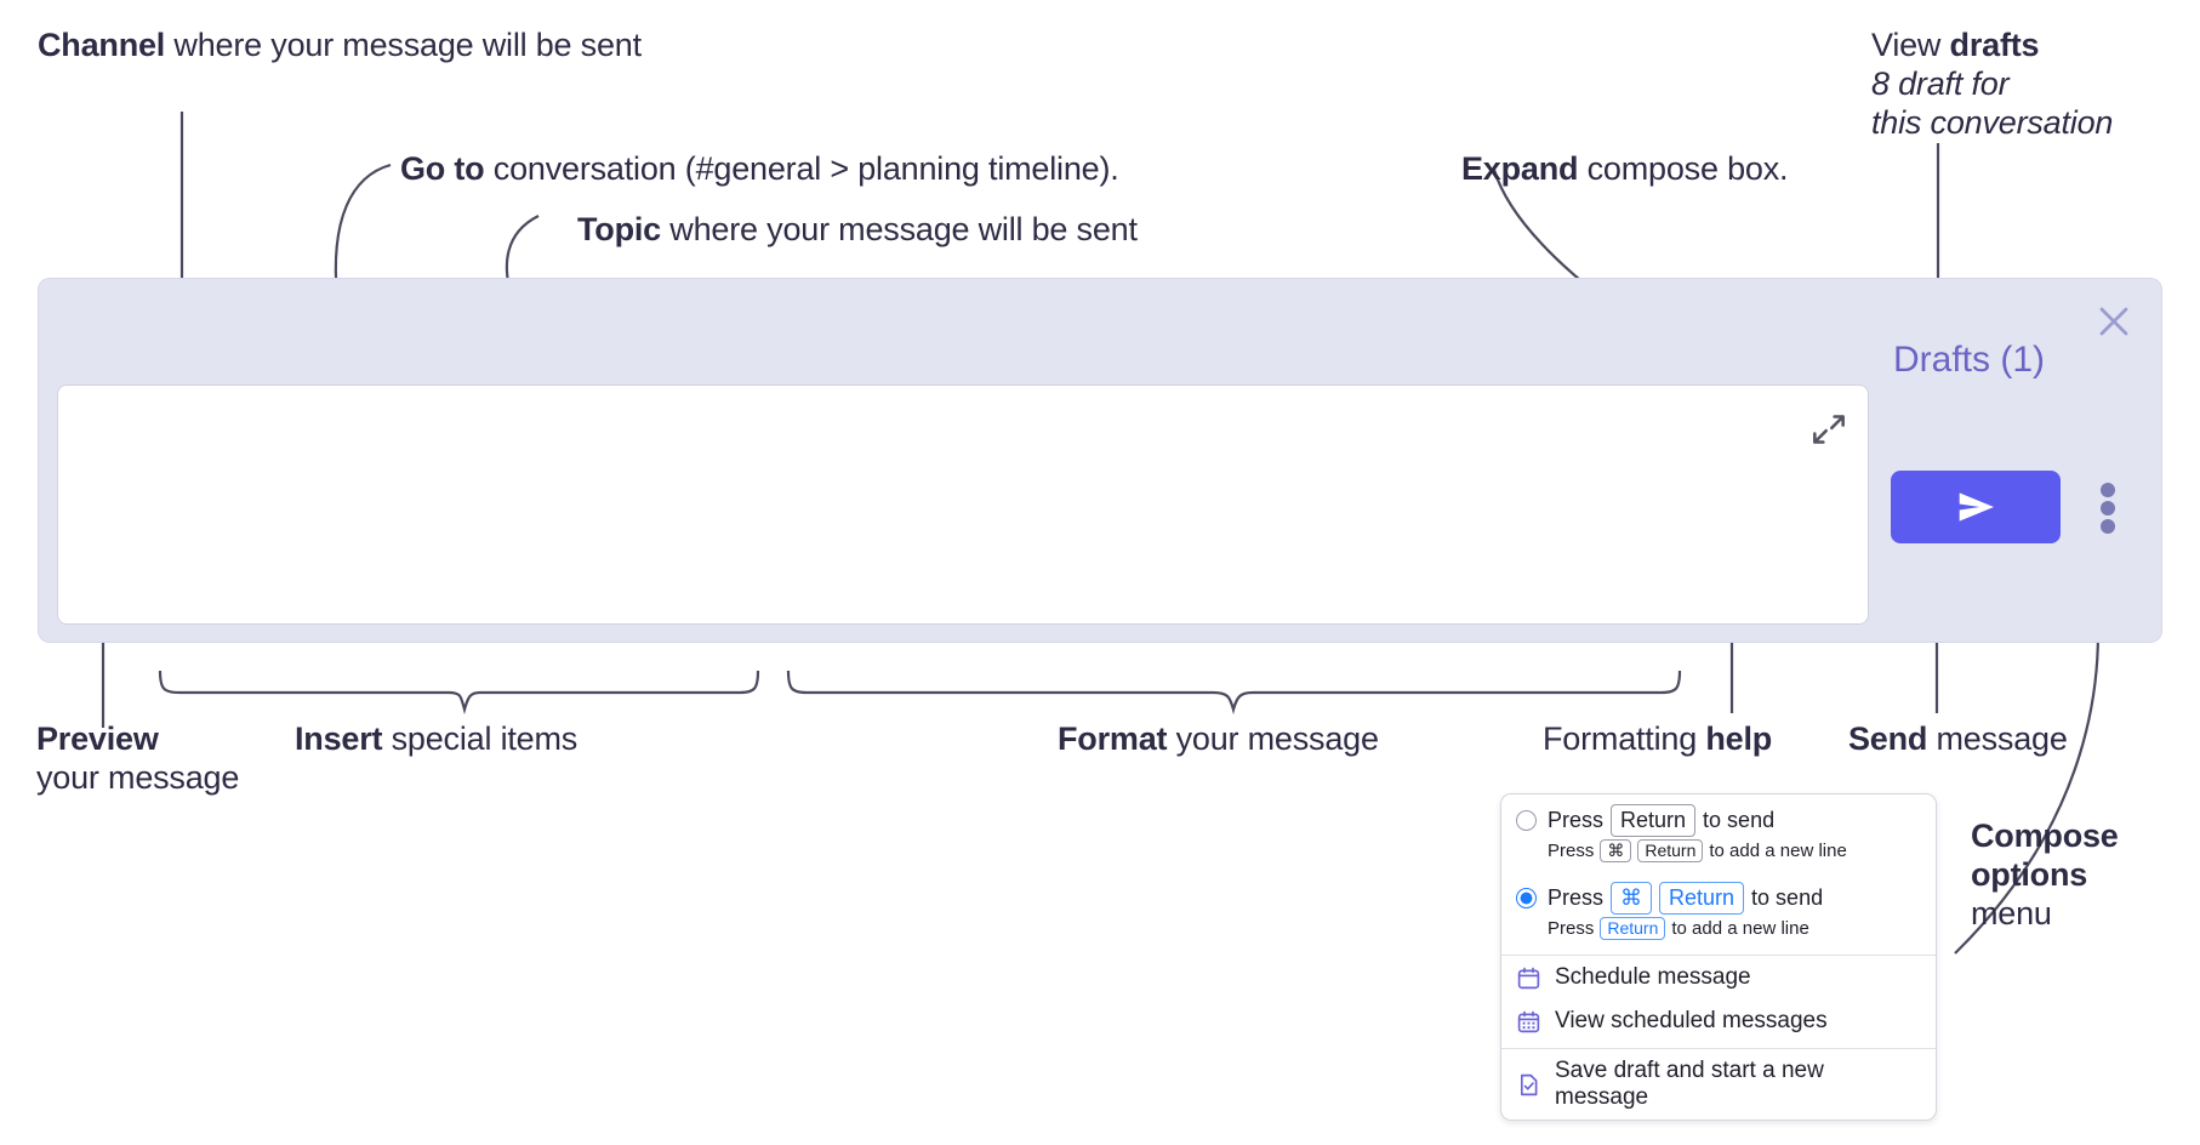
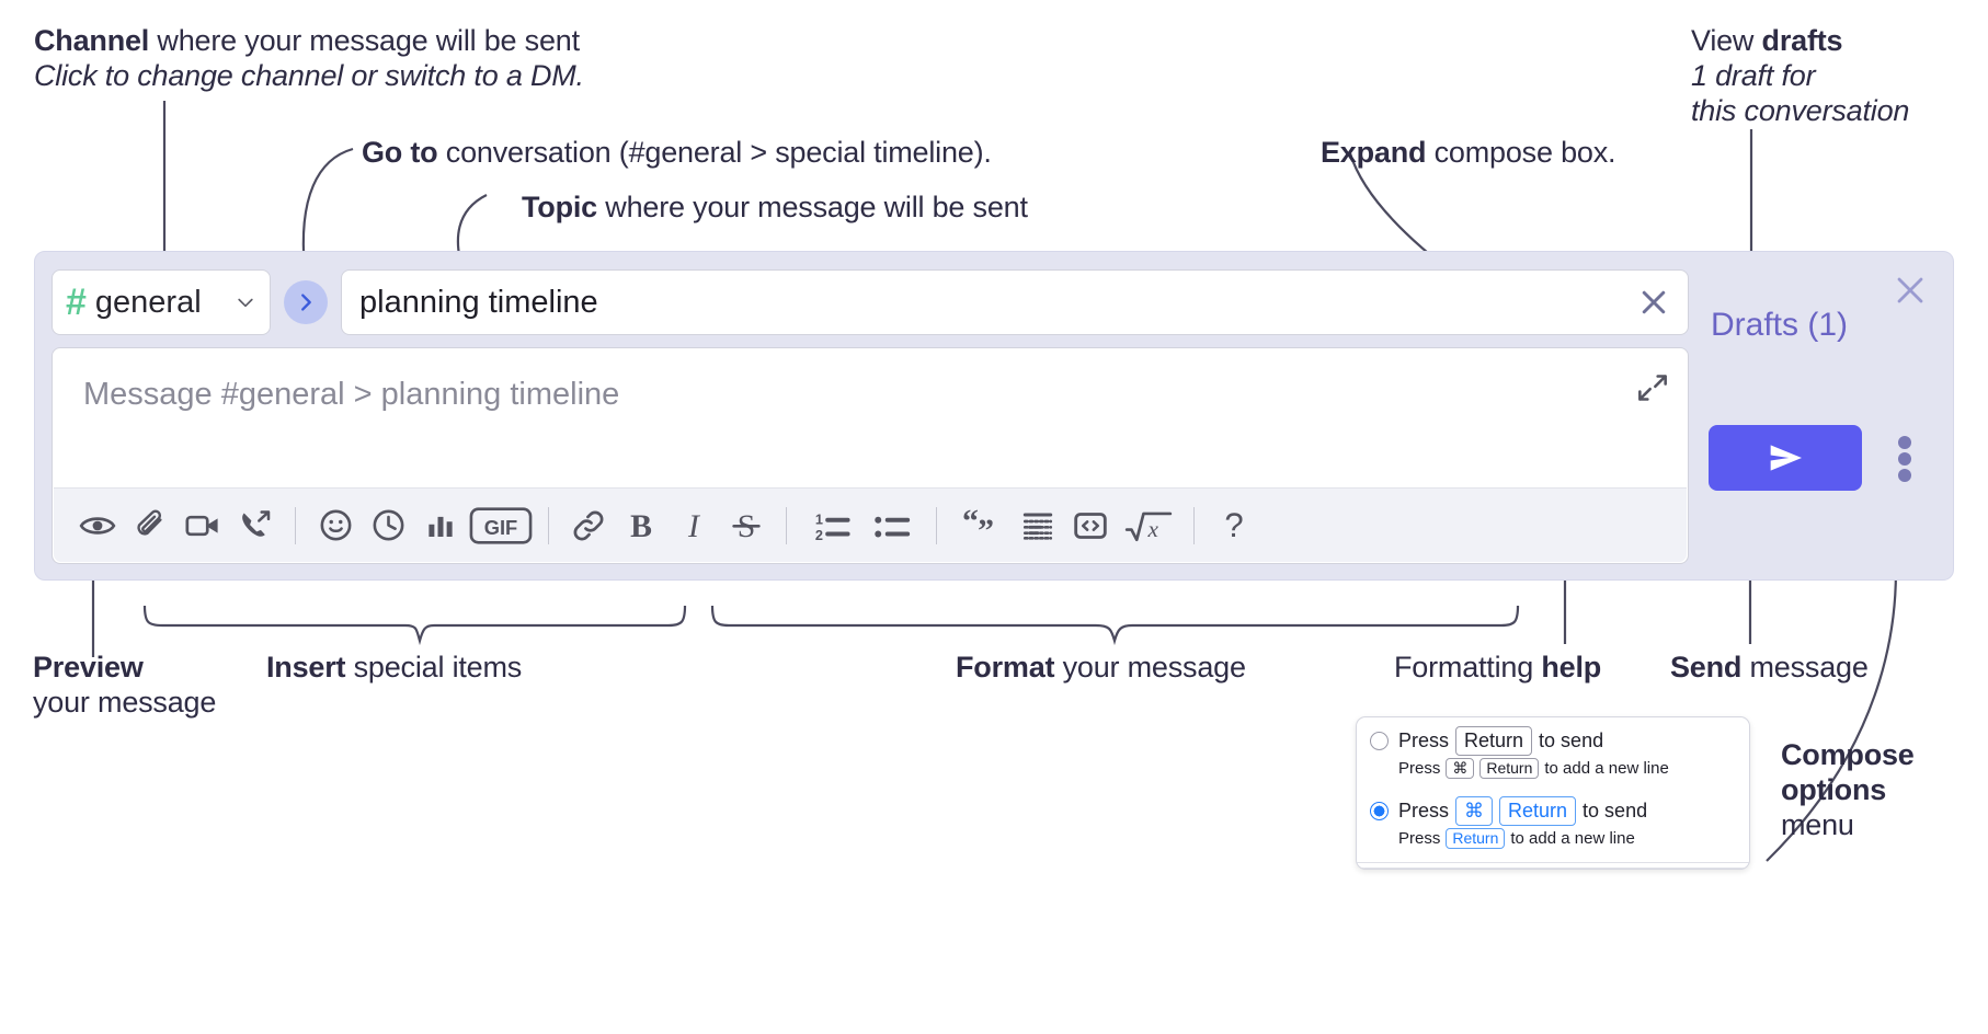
  Channel where your message will be sent
+ Click to change channel or switch to a DM.
- Go to conversation (#general > planning timeline).
+ Go to conversation (#general > special timeline).
  Topic where your message will be sent
  Expand compose box.
  View drafts
- 8 draft for
+ 1 draft for
  this conversation
  Preview
  your message
  Insert special items
  Format your message
  Formatting help
  Send message
  Compose
  options
  menu
  Drafts (1)
+ #
+ general
+ planning timeline
+ Message #general > planning timeline
+ GIF
+ B
+ I
+ 1
+ 2
+ “
+ ”
+ x
+ ?
  Press
  Return
  to send
  Press
  ⌘
  Return
  to add a new line
  Press
  ⌘
  Return
  to send
  Press
  Return
  to add a new line
- Schedule message
- View scheduled messages
- Save draft and start a new message
